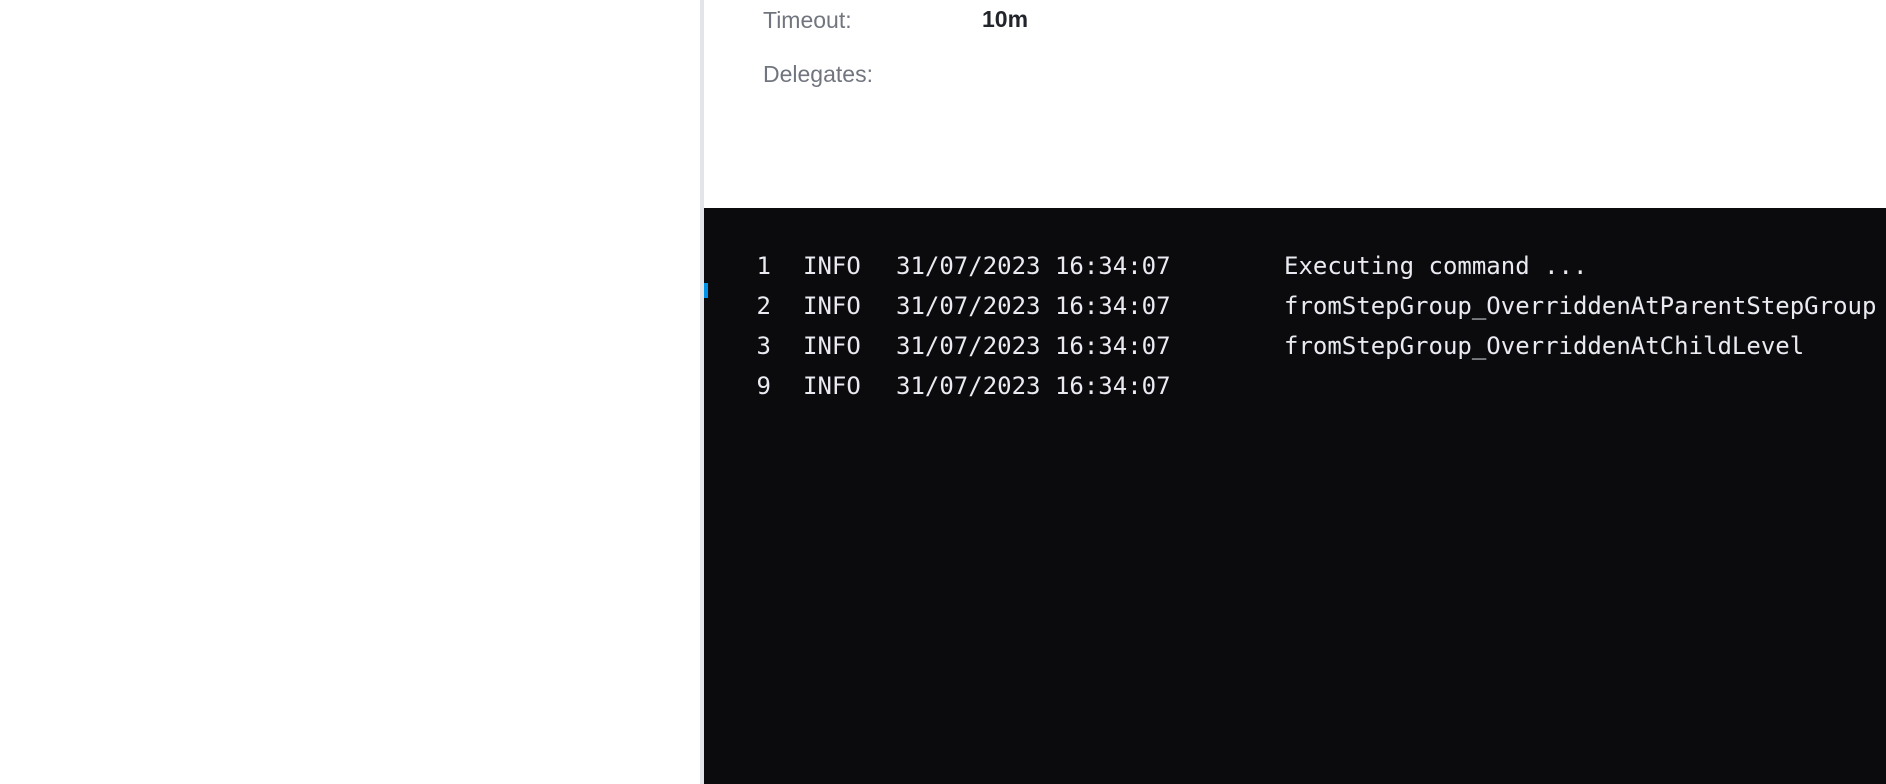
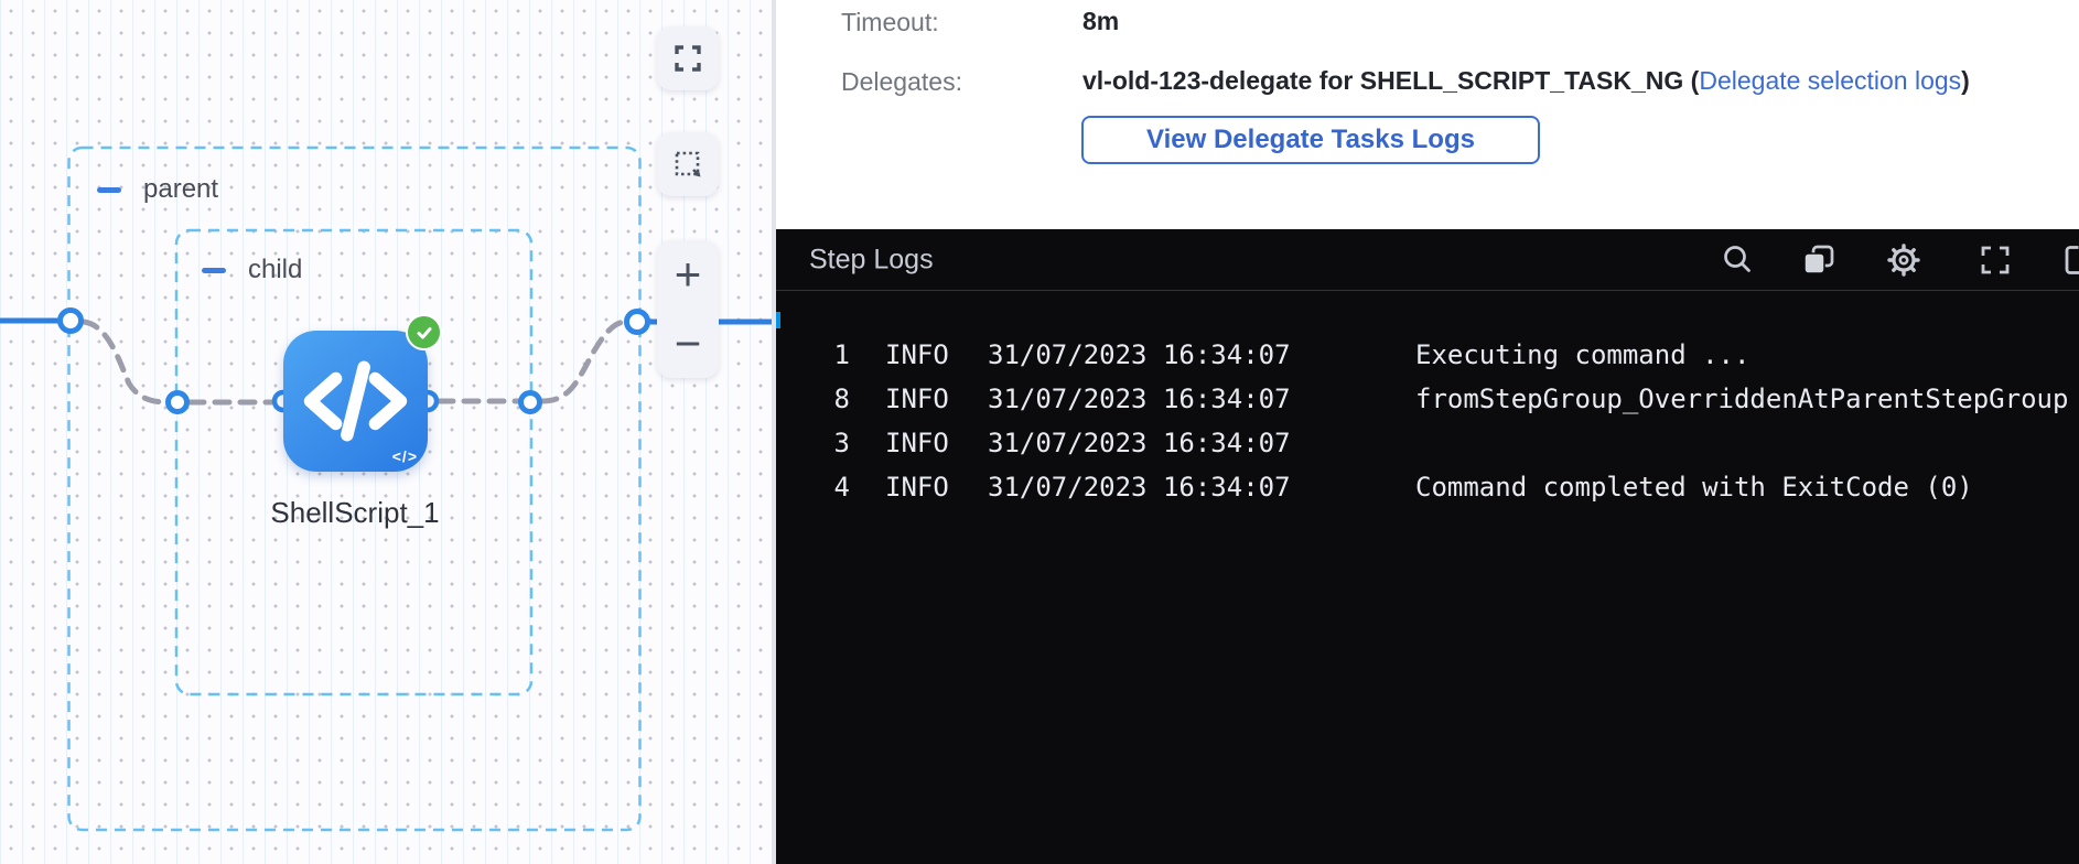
+ parent
+ child
+ </>
+ ShellScript_1
+ +
+ −
  Timeout:
- 10m
+ 8m
  Delegates:
+ vl-old-123-delegate for SHELL_SCRIPT_TASK_NG (Delegate selection logs)
+ View Delegate Tasks Logs
+ Step Logs
  1
  INFO
  31/07/2023 16:34:07
  Executing command ...
- 2
+ 8
  INFO
  31/07/2023 16:34:07
  fromStepGroup_OverriddenAtParentStepGroup
  3
  INFO
  31/07/2023 16:34:07
- fromStepGroup_OverriddenAtChildLevel
- 9
+ 4
  INFO
  31/07/2023 16:34:07
+ Command completed with ExitCode (0)
